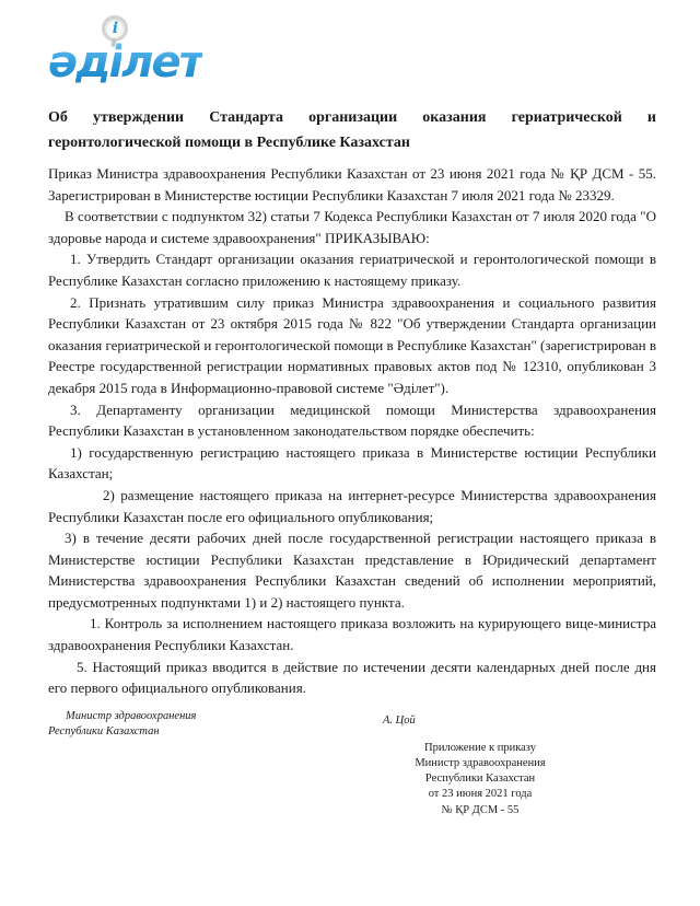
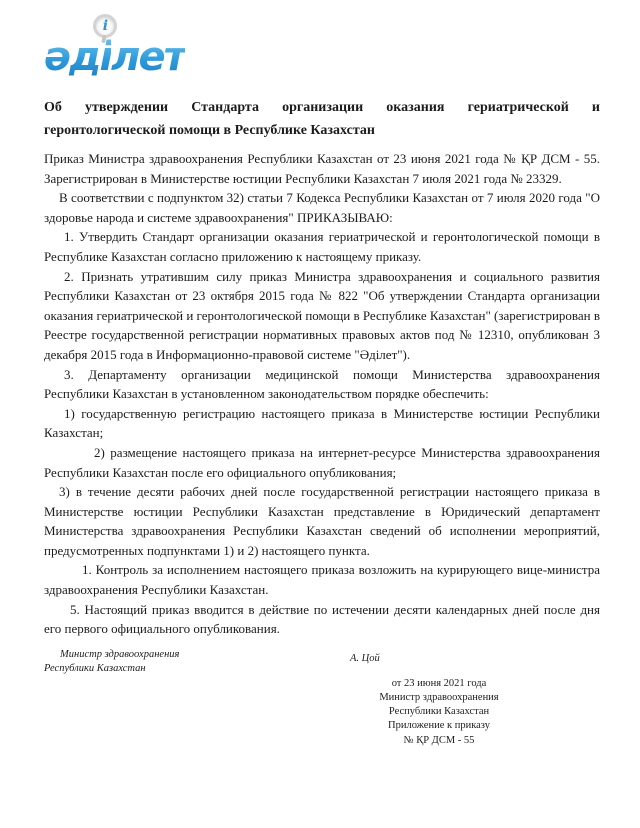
  әд
  i
  ілет
  Об утверждении Стандарта организации оказания гериатрической и геронтологической помощи в Республике Казахстан
  Приказ Министра здравоохранения Республики Казахстан от 23 июня 2021 года № ҚР ДСМ - 55. Зарегистрирован в Министерстве юстиции Республики Казахстан 7 июля 2021 года № 23329.
  В соответствии с подпунктом 32) статьи 7 Кодекса Республики Казахстан от 7 июля 2020 года "О здоровье народа и системе здравоохранения" ПРИКАЗЫВАЮ:
  1. Утвердить Стандарт организации оказания гериатрической и геронтологической помощи в Республике Казахстан согласно приложению к настоящему приказу.
  2. Признать утратившим силу приказ Министра здравоохранения и социального развития Республики Казахстан от 23 октября 2015 года № 822 "Об утверждении Стандарта организации оказания гериатрической и геронтологической помощи в Республике Казахстан" (зарегистрирован в Реестре государственной регистрации нормативных правовых актов под № 12310, опубликован 3 декабря 2015 года в Информационно-правовой системе "Әділет").
  3. Департаменту организации медицинской помощи Министерства здравоохранения Республики Казахстан в установленном законодательством порядке обеспечить:
  1) государственную регистрацию настоящего приказа в Министерстве юстиции Республики Казахстан;
  2) размещение настоящего приказа на интернет-ресурсе Министерства здравоохранения Республики Казахстан после его официального опубликования;
  3) в течение десяти рабочих дней после государственной регистрации настоящего приказа в Министерстве юстиции Республики Казахстан представление в Юридический департамент Министерства здравоохранения Республики Казахстан сведений об исполнении мероприятий, предусмотренных подпунктами 1) и 2) настоящего пункта.
  1. Контроль за исполнением настоящего приказа возложить на курирующего вице-министра здравоохранения Республики Казахстан.
  5. Настоящий приказ вводится в действие по истечении десяти календарных дней после дня его первого официального опубликования.
  Министр здравоохранения
  Республики Казахстан
  А. Цой
- Приложение к приказу
+ от 23 июня 2021 года
  Министр здравоохранения
  Республики Казахстан
- от 23 июня 2021 года
+ Приложение к приказу
  № ҚР ДСМ - 55
